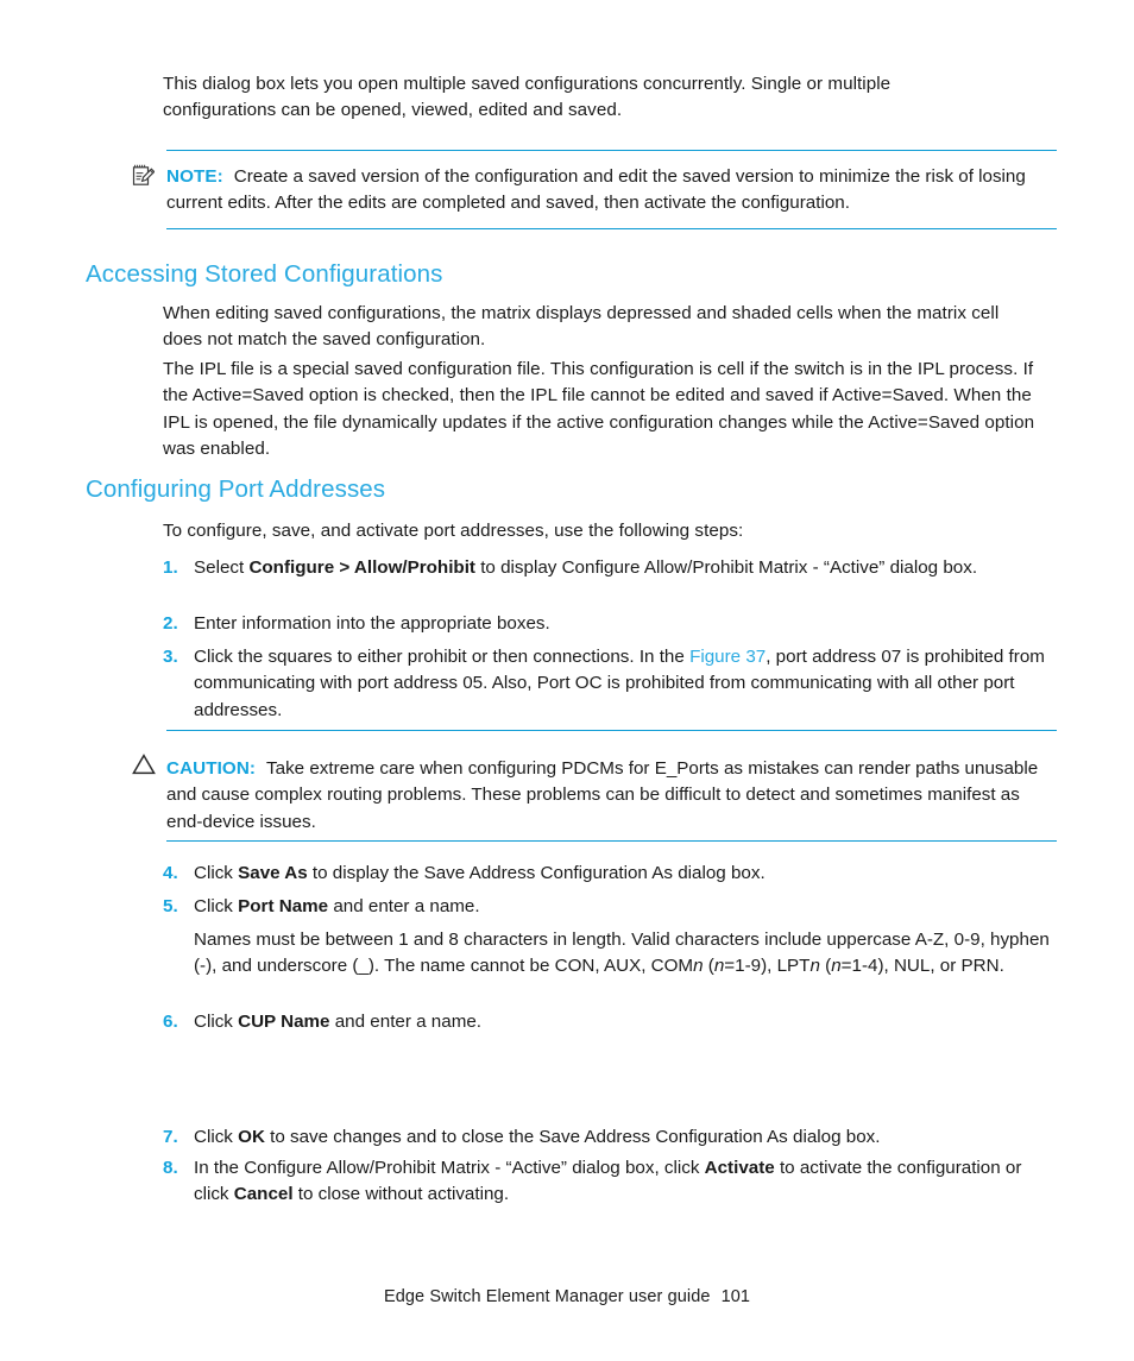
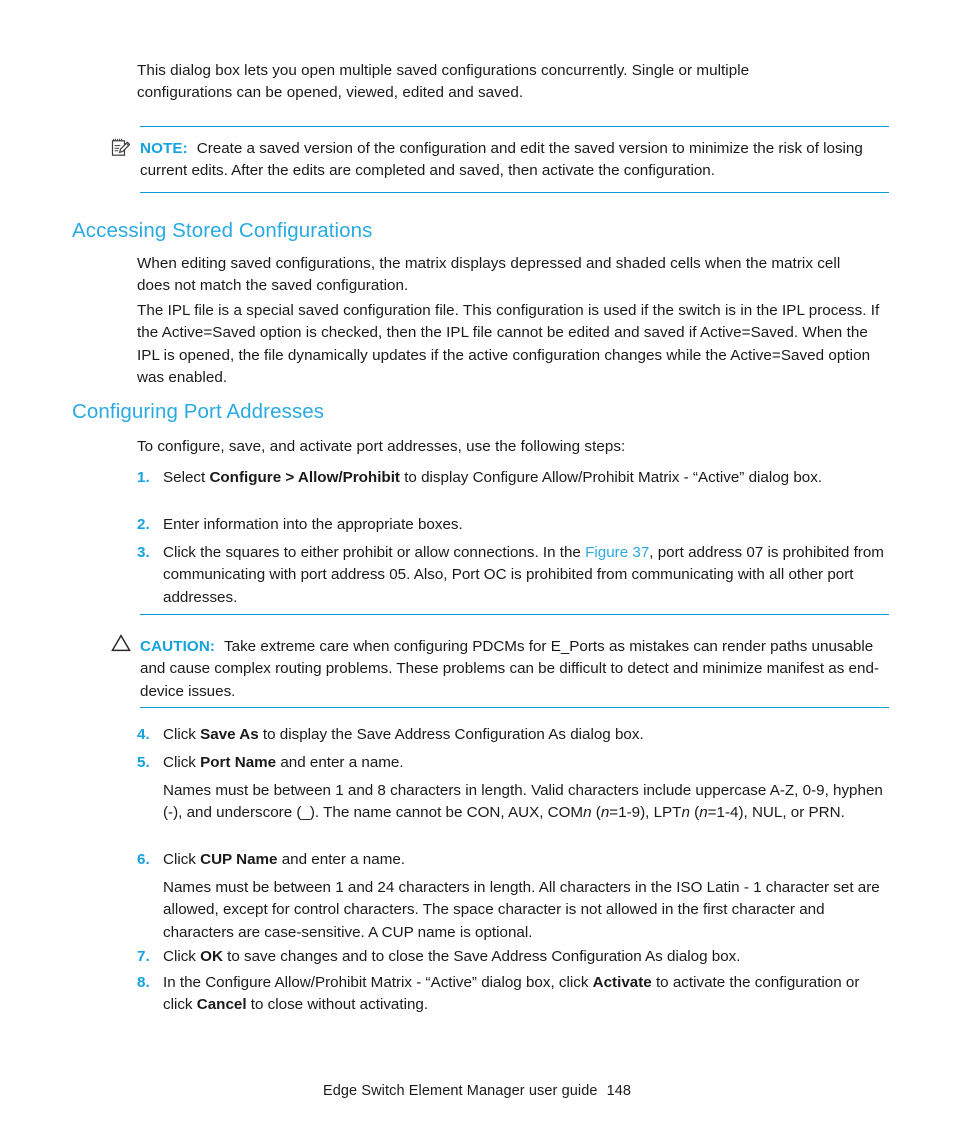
  This dialog box lets you open multiple saved configurations concurrently. Single or multiple configurations can be opened, viewed, edited and saved.
  NOTE: Create a saved version of the configuration and edit the saved version to minimize the risk of losing current edits. After the edits are completed and saved, then activate the configuration.
  Accessing Stored Configurations
  When editing saved configurations, the matrix displays depressed and shaded cells when the matrix cell does not match the saved configuration.
- The IPL file is a special saved configuration file. This configuration is cell if the switch is in the IPL process. If the Active=Saved option is checked, then the IPL file cannot be edited and saved if Active=Saved. When the IPL is opened, the file dynamically updates if the active configuration changes while the Active=Saved option was enabled.
+ The IPL file is a special saved configuration file. This configuration is used if the switch is in the IPL process. If the Active=Saved option is checked, then the IPL file cannot be edited and saved if Active=Saved. When the IPL is opened, the file dynamically updates if the active configuration changes while the Active=Saved option was enabled.
  Configuring Port Addresses
  To configure, save, and activate port addresses, use the following steps:
  1.
  Select Configure > Allow/Prohibit to display Configure Allow/Prohibit Matrix - “Active” dialog box.
  2.
  Enter information into the appropriate boxes.
  3.
- Click the squares to either prohibit or then connections. In the Figure 37, port address 07 is prohibited from communicating with port address 05. Also, Port OC is prohibited from communicating with all other port addresses.
+ Click the squares to either prohibit or allow connections. In the Figure 37, port address 07 is prohibited from communicating with port address 05. Also, Port OC is prohibited from communicating with all other port addresses.
- CAUTION: Take extreme care when configuring PDCMs for E_Ports as mistakes can render paths unusable and cause complex routing problems. These problems can be difficult to detect and sometimes manifest as end-device issues.
+ CAUTION: Take extreme care when configuring PDCMs for E_Ports as mistakes can render paths unusable and cause complex routing problems. These problems can be difficult to detect and minimize manifest as end-device issues.
  4.
  Click Save As to display the Save Address Configuration As dialog box.
  5.
  Click Port Name and enter a name.
  Names must be between 1 and 8 characters in length. Valid characters include uppercase A-Z, 0-9, hyphen (-), and underscore (_). The name cannot be CON, AUX, COMn (n=1-9), LPTn (n=1-4), NUL, or PRN.
  6.
  Click CUP Name and enter a name.
+ Names must be between 1 and 24 characters in length. All characters in the ISO Latin - 1 character set are allowed, except for control characters. The space character is not allowed in the first character and characters are case-sensitive. A CUP name is optional.
  7.
  Click OK to save changes and to close the Save Address Configuration As dialog box.
  8.
  In the Configure Allow/Prohibit Matrix - “Active” dialog box, click Activate to activate the configuration or click Cancel to close without activating.
- Edge Switch Element Manager user guide 101
+ Edge Switch Element Manager user guide 148
